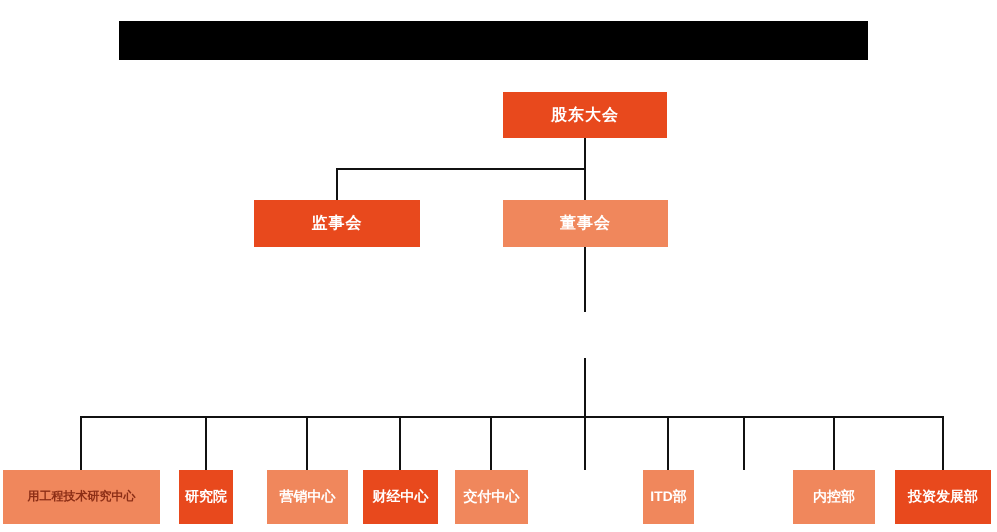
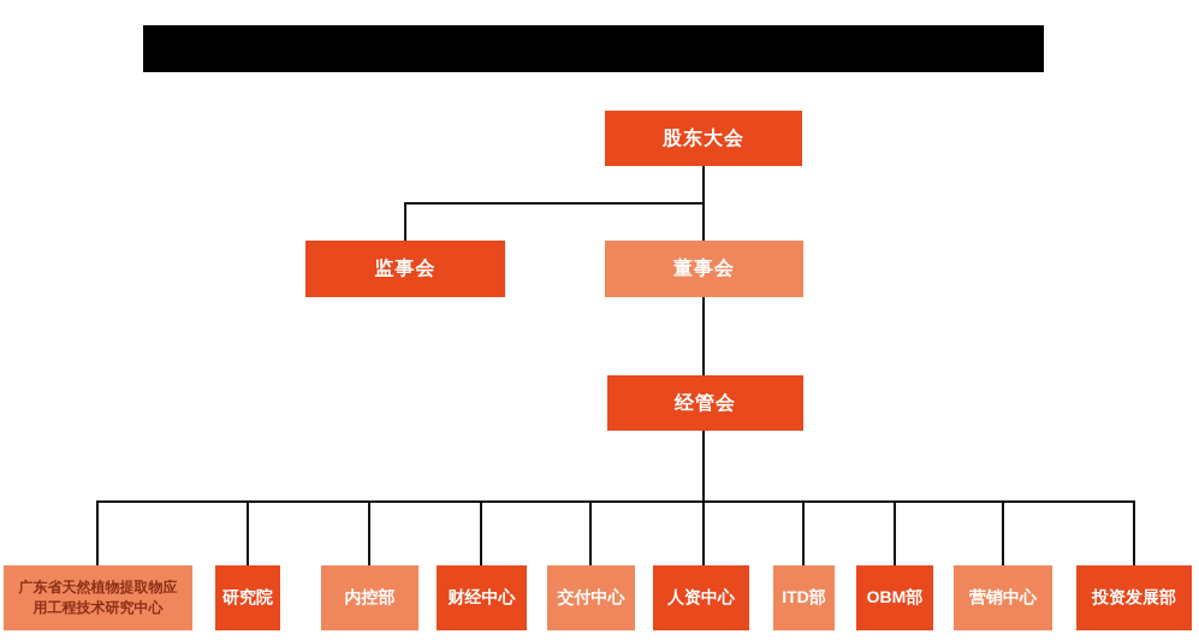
  股东大会
  监事会
  董事会
+ 经管会
+ 广东省天然植物提取物应
  用工程技术研究中心
  研究院
- 营销中心
+ 内控部
  财经中心
  交付中心
+ 人资中心
  ITD部
+ OBM部
- 内控部
+ 营销中心
  投资发展部
